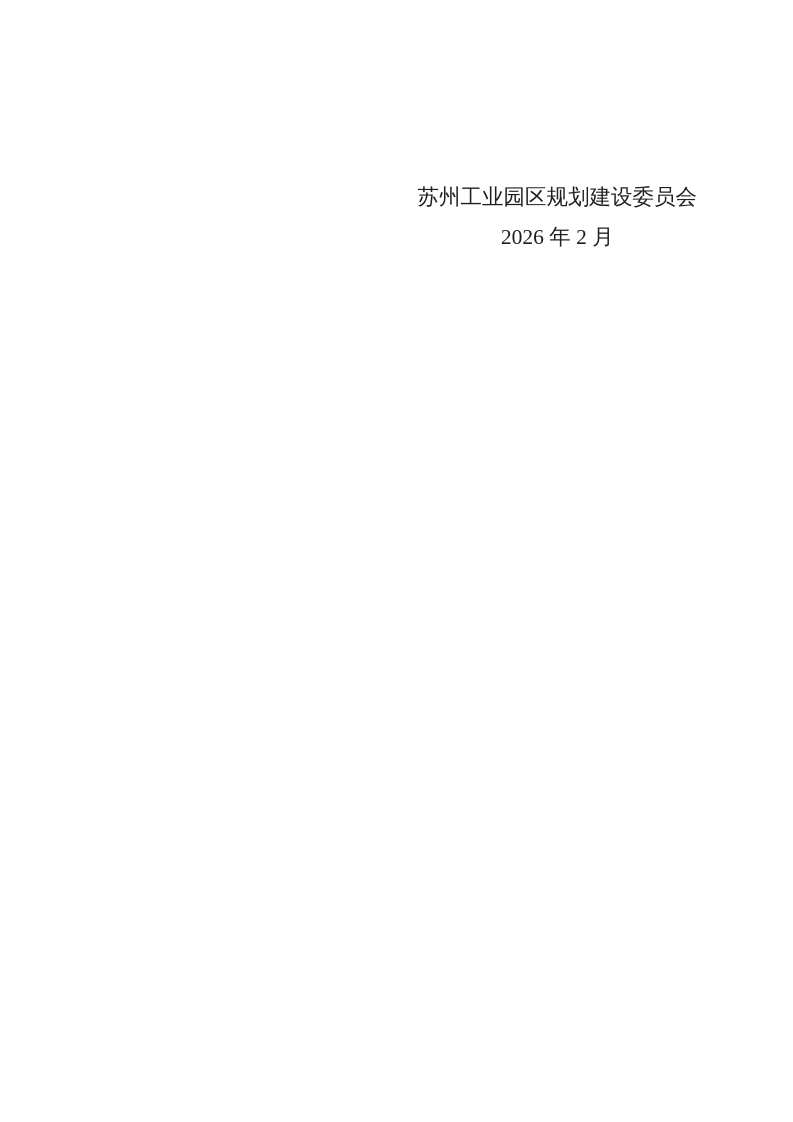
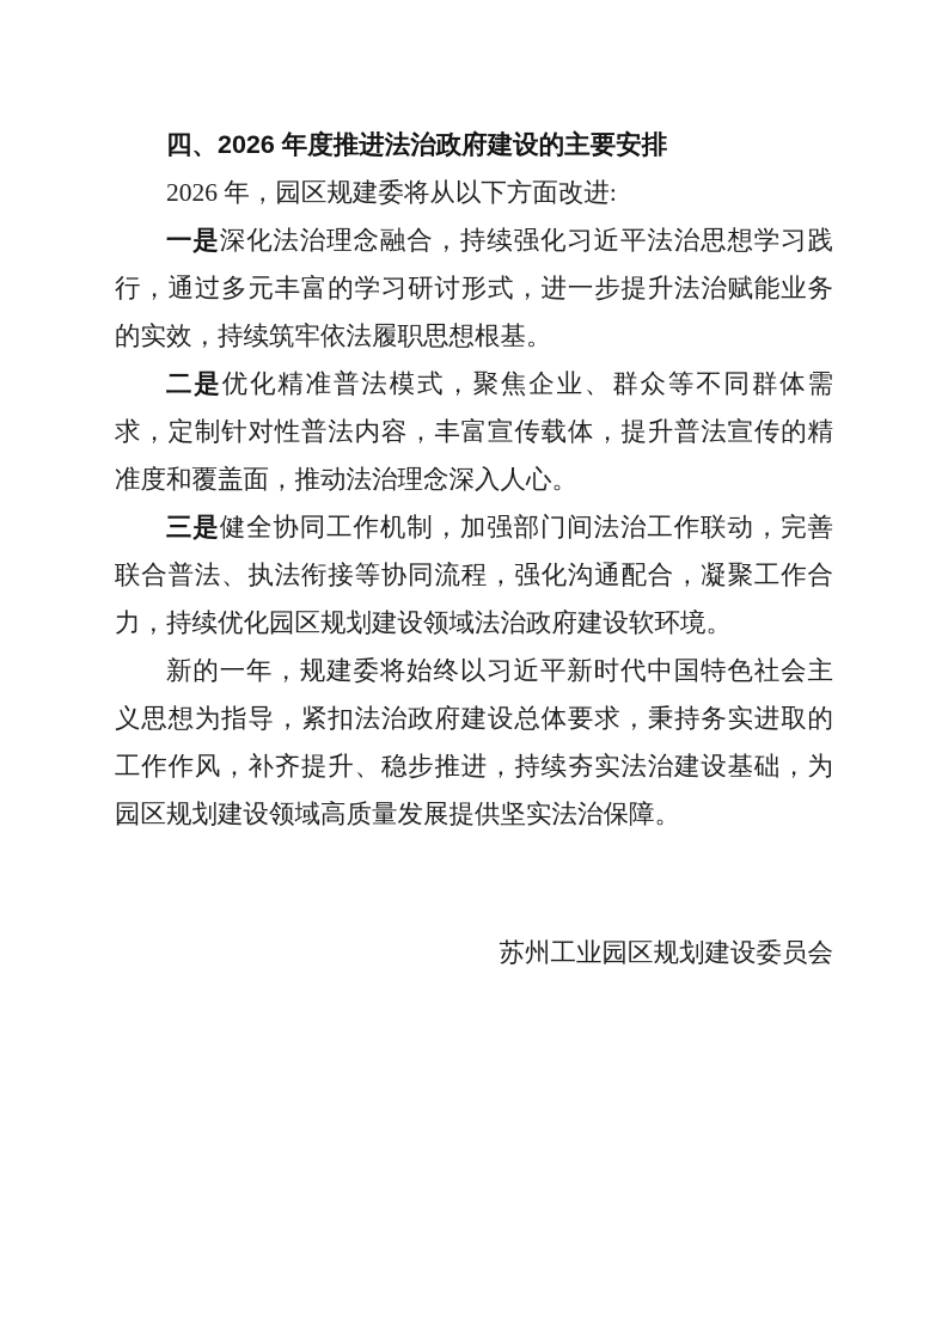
+ 四、2026 年度推进法治政府建设的主要安排
+ 2026 年，园区规建委将从以下方面改进:
+ 一是深化法治理念融合，持续强化习近平法治思想学习践行，通过多元丰富的学习研讨形式，进一步提升法治赋能业务的实效，持续筑牢依法履职思想根基。
+ 二是优化精准普法模式，聚焦企业、群众等不同群体需求，定制针对性普法内容，丰富宣传载体，提升普法宣传的精准度和覆盖面，推动法治理念深入人心。
+ 三是健全协同工作机制，加强部门间法治工作联动，完善联合普法、执法衔接等协同流程，强化沟通配合，凝聚工作合力，持续优化园区规划建设领域法治政府建设软环境。
+ 新的一年，规建委将始终以习近平新时代中国特色社会主义思想为指导，紧扣法治政府建设总体要求，秉持务实进取的工作作风，补齐提升、稳步推进，持续夯实法治建设基础，为园区规划建设领域高质量发展提供坚实法治保障。
  苏州工业园区规划建设委员会
- 2026 年 2 月
